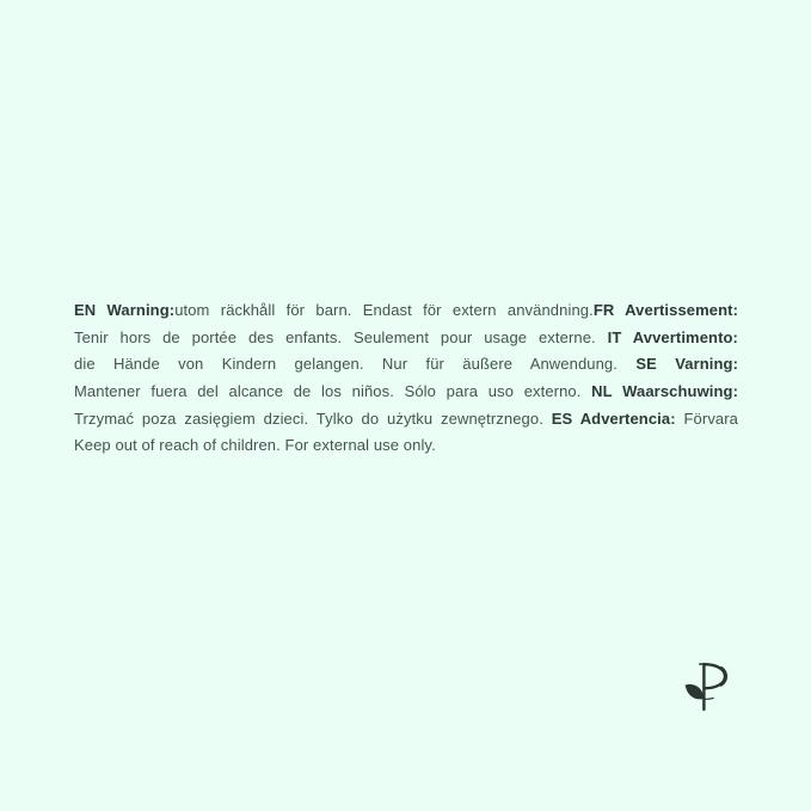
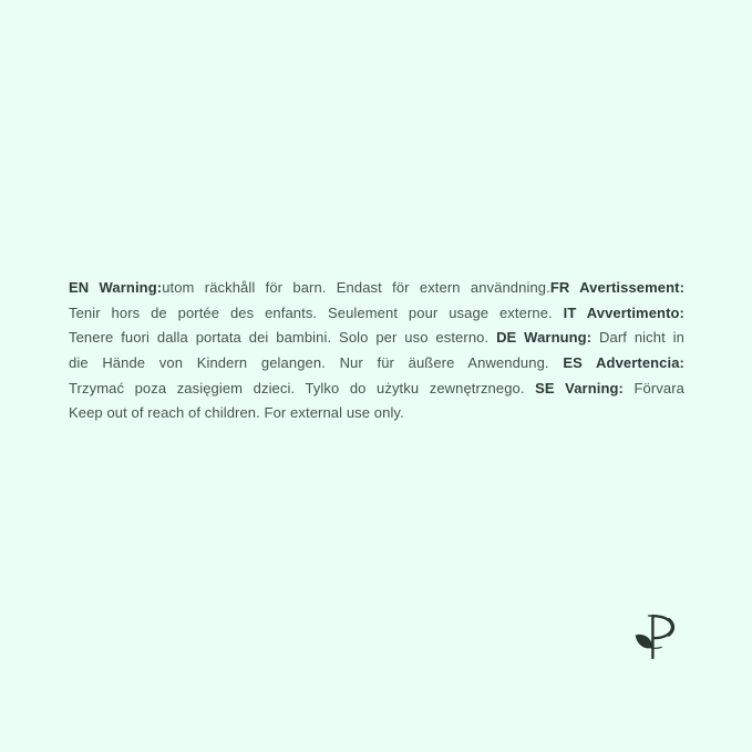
  EN Warning:utom räckhåll för barn. Endast för extern användning.FR Avertissement:
  Tenir hors de portée des enfants. Seulement pour usage externe. IT Avvertimento:
+ Tenere fuori dalla portata dei bambini. Solo per uso esterno. DE Warnung: Darf nicht in
- die Hände von Kindern gelangen. Nur für äußere Anwendung. SE Varning:
+ die Hände von Kindern gelangen. Nur für äußere Anwendung. ES Advertencia:
- Mantener fuera del alcance de los niños. Sólo para uso externo. NL Waarschuwing:
- Trzymać poza zasięgiem dzieci. Tylko do użytku zewnętrznego. ES Advertencia: Förvara
+ Trzymać poza zasięgiem dzieci. Tylko do użytku zewnętrznego. SE Varning: Förvara
  Keep out of reach of children. For external use only.
